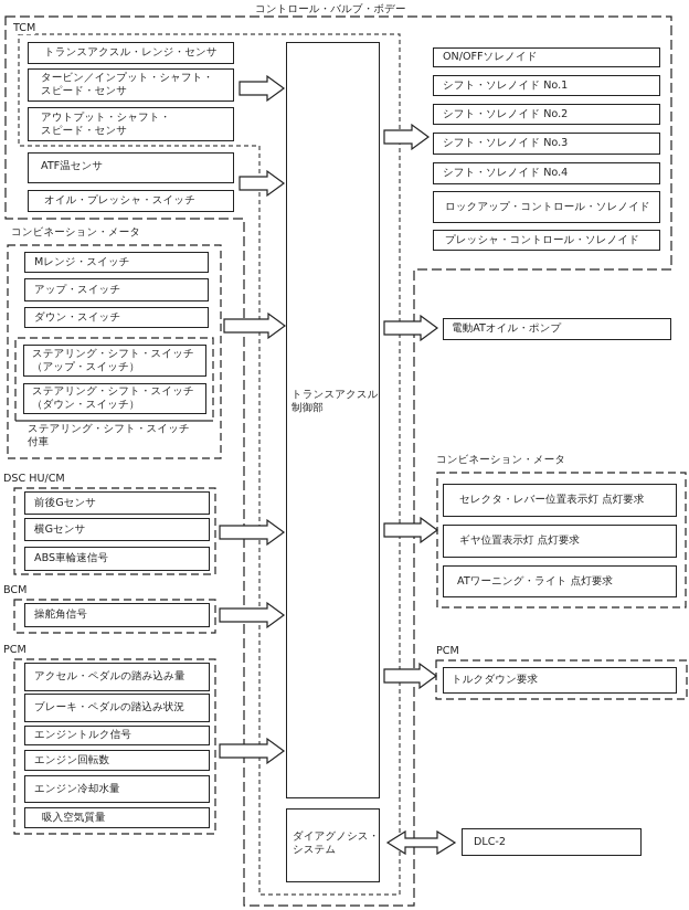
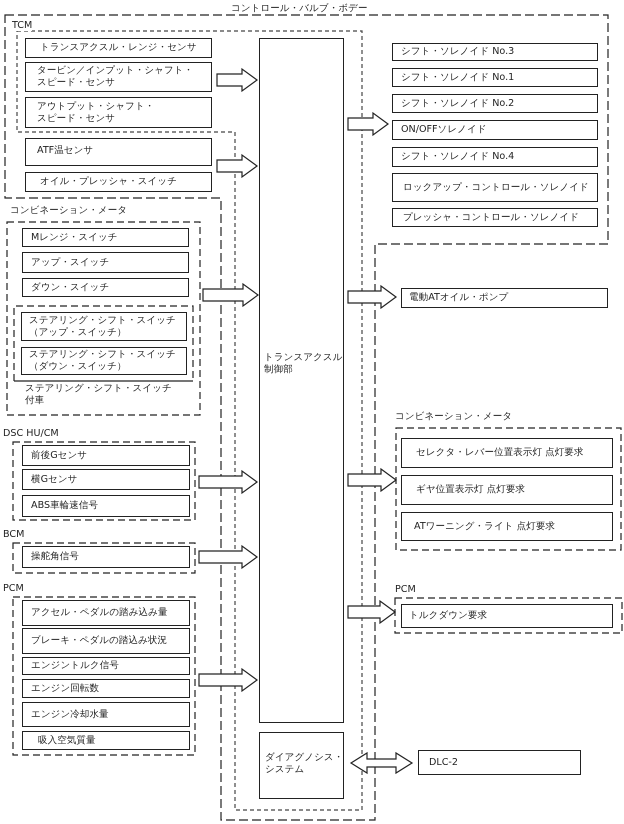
  コントロール・バルブ・ボデー
  TCM
  トランスアクスル・レンジ・センサ
  タービン／インプット・シャフト・
  スピード・センサ
  アウトプット・シャフト・
  スピード・センサ
  ATF温センサ
  オイル・プレッシャ・スイッチ
  コンビネーション・メータ
  Mレンジ・スイッチ
  アップ・スイッチ
  ダウン・スイッチ
  ステアリング・シフト・スイッチ
  （アップ・スイッチ）
  ステアリング・シフト・スイッチ
  （ダウン・スイッチ）
  ステアリング・シフト・スイッチ
  付車
  DSC HU/CM
  前後Gセンサ
  横Gセンサ
  ABS車輪速信号
  BCM
  操舵角信号
  PCM
  アクセル・ペダルの踏み込み量
  ブレーキ・ペダルの踏込み状況
  エンジントルク信号
  エンジン回転数
  エンジン冷却水量
  吸入空気質量
  トランスアクスル
  制御部
  ダイアグノシス・
  システム
- ON/OFFソレノイド
+ シフト・ソレノイド No.3
  シフト・ソレノイド No.1
  シフト・ソレノイド No.2
- シフト・ソレノイド No.3
+ ON/OFFソレノイド
  シフト・ソレノイド No.4
  ロックアップ・コントロール・ソレノイド
  プレッシャ・コントロール・ソレノイド
  電動ATオイル・ポンプ
  コンビネーション・メータ
  セレクタ・レバー位置表示灯 点灯要求
  ギヤ位置表示灯 点灯要求
  ATワーニング・ライト 点灯要求
  PCM
  トルクダウン要求
  DLC-2
